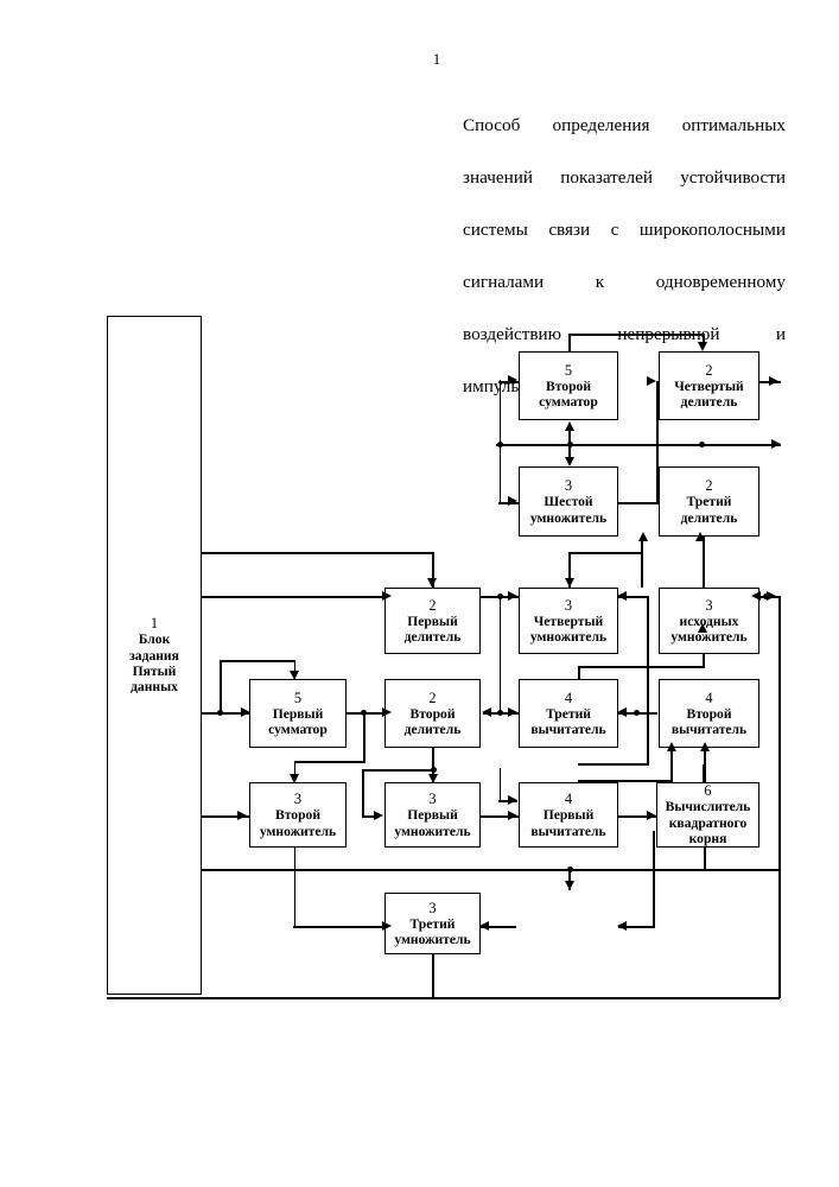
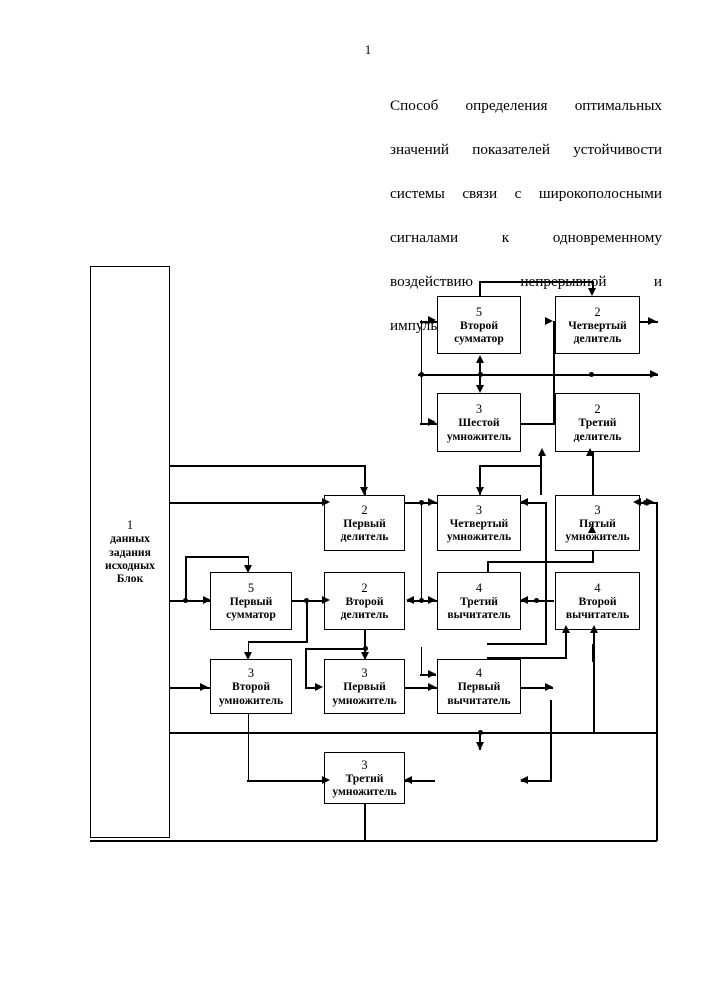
  1
  Способ определения оптимальных
  значений показателей устойчивости
  системы связи с широкополосными
  сигналами к одновременному
  1
- Блок
+ данных
  задания
- Пятый
+ исходных
- данных
+ Блок
  5
  Второй
  сумматор
  2
  Четвертый
  делитель
  3
  Шестой
  умножитель
  2
  Третий
  делитель
  2
  Первый
  делитель
  3
  Четвертый
  умножитель
  3
- исходных
+ Пятый
  умножитель
  5
  Первый
  сумматор
  2
  Второй
  делитель
  4
  Третий
  вычитатель
  4
  Второй
  вычитатель
  3
  Второй
  умножитель
  3
  Первый
  умножитель
  4
  Первый
  вычитатель
- 6
- Вычислитель
- квадратного
- корня
  3
  Третий
  умножитель
